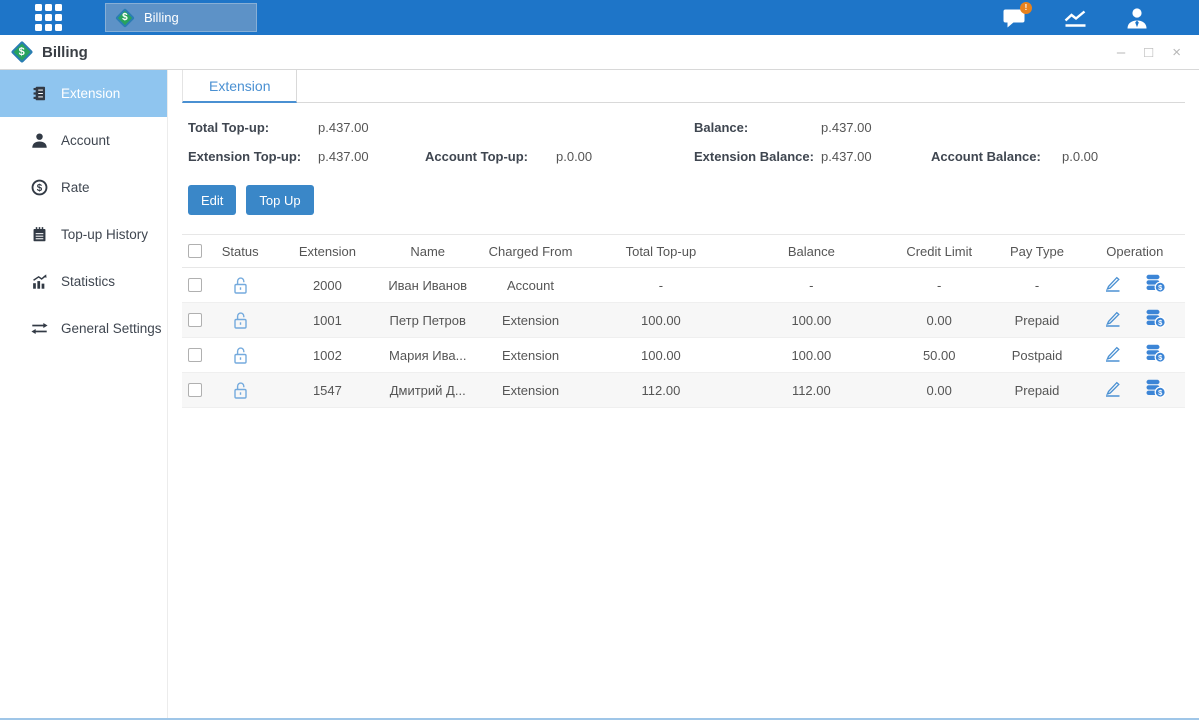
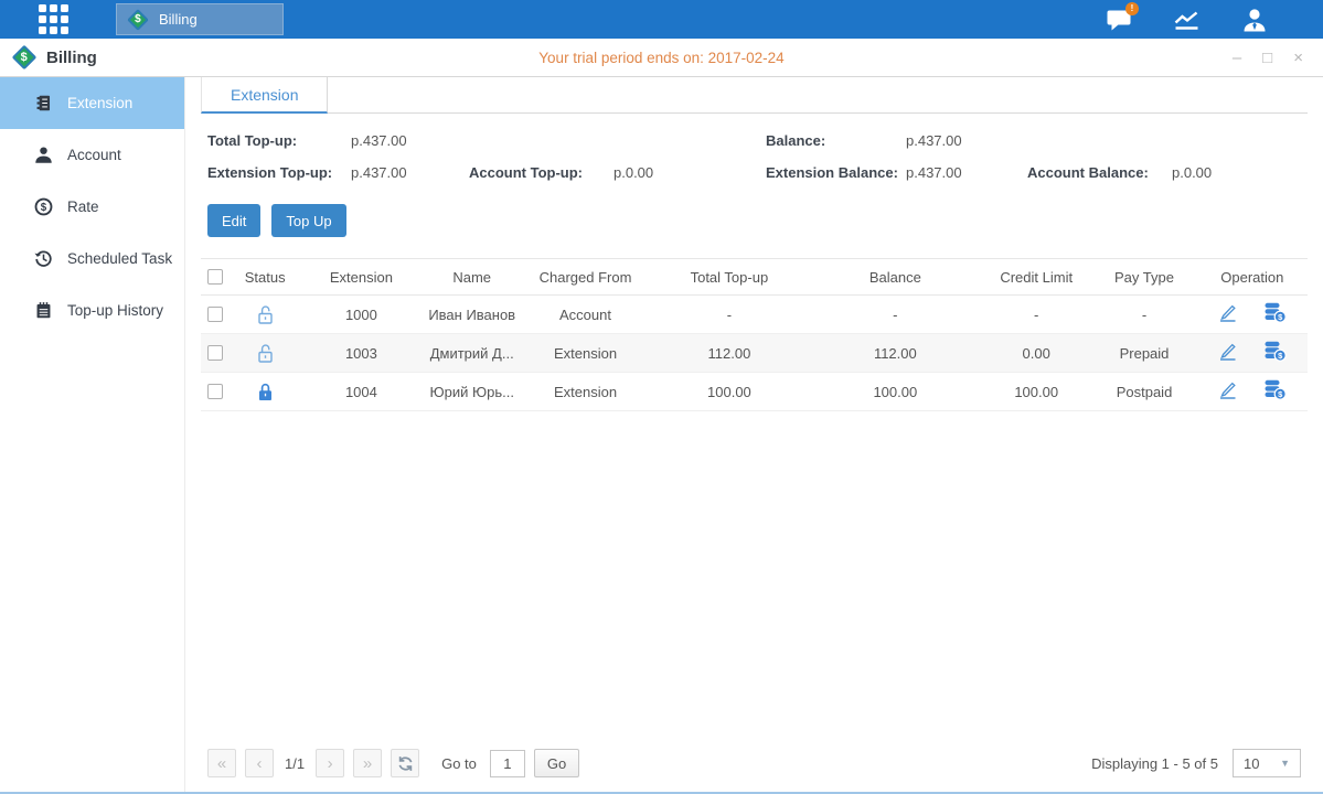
  Billing
  !
  Billing
+ Your trial period ends on: 2017-02-24
  –
  □
  ×
  Extension
  Account
  $
  Rate
+ Scheduled Task
  Top-up History
- Statistics
- General Settings
  Extension
  Total Top-up:
  p.437.00
  Extension Top-up:
  p.437.00
  Account Top-up:
  p.0.00
  Balance:
  p.437.00
  Extension Balance:
  p.437.00
  Account Balance:
  p.0.00
  Edit
  Top Up
  	Status	Extension	Name	Charged From	Total Top-up	Balance	Credit Limit	Pay Type	Operation
- 		2000	Иван Иванов	Account	-	-	-	-	$
+ 		1000	Иван Иванов	Account	-	-	-	-	$
- 		1001	Петр Петров	Extension	100.00	100.00	0.00	Prepaid	$
- 		1002	Мария Ива...	Extension	100.00	100.00	50.00	Postpaid	$
- 		1547	Дмитрий Д...	Extension	112.00	112.00	0.00	Prepaid	$
+ 		1003	Дмитрий Д...	Extension	112.00	112.00	0.00	Prepaid	$
+ 		1004	Юрий Юрь...	Extension	100.00	100.00	100.00	Postpaid	$
+ «
+ ‹
+ 1/1
+ ›
+ »
+ Go to
+ 1
+ Go
+ Displaying 1 - 5 of 5
+ 10
+ ▼
